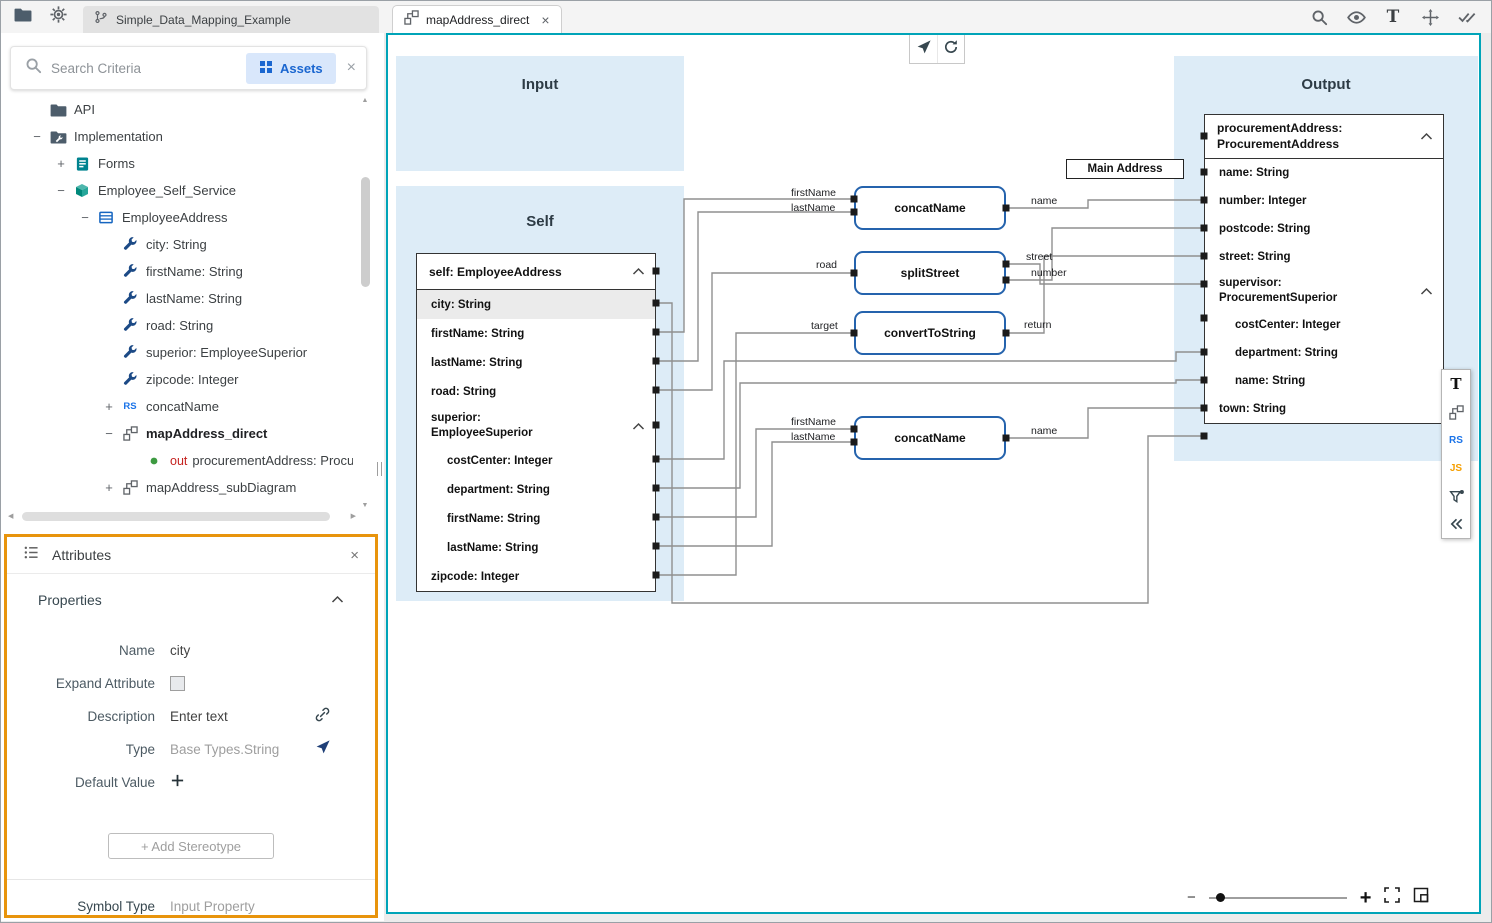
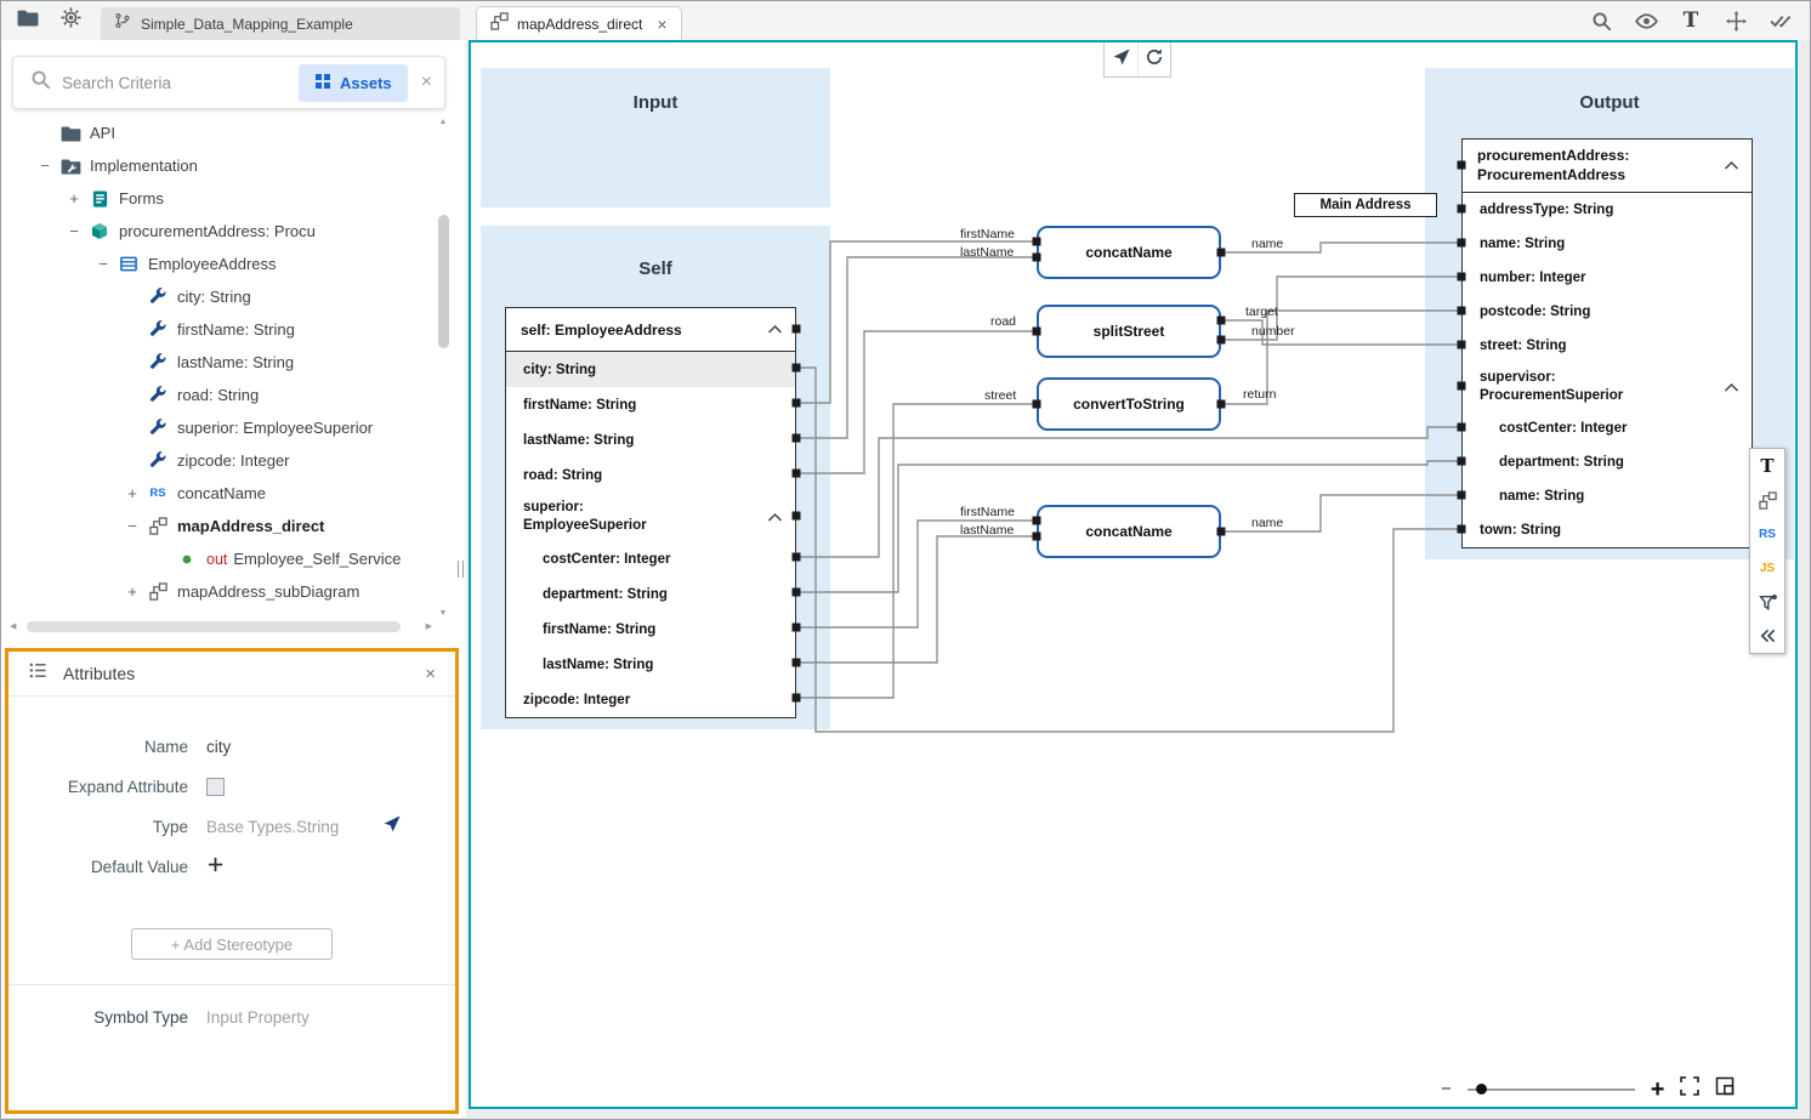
  Simple_Data_Mapping_Example
  mapAddress_direct
  ×
  T
  Search Criteria
  Assets
  ×
  API
  −
  Implementation
  +
  Forms
  −
- Employee_Self_Service
+ procurementAddress: Procu
  −
  EmployeeAddress
  city: String
  firstName: String
  lastName: String
  road: String
  superior: EmployeeSuperior
  zipcode: Integer
  +
  RS
  concatName
  −
  mapAddress_direct
  out
- procurementAddress: Procu
+ Employee_Self_Service
  +
  mapAddress_subDiagram
  Attributes
  ×
- Properties
  Name
  city
  Expand Attribute
- Description
- Enter text
  Type
  Base Types.String
  Default Value
  + Add Stereotype
  Symbol Type
  Input Property
  Input
  Self
  Output
  concatName
  splitStreet
  convertToString
  concatName
  self: EmployeeAddress
  city: String
  firstName: String
  lastName: String
  road: String
  superior: EmployeeSuperior
  costCenter: Integer
  department: String
  firstName: String
  lastName: String
  zipcode: Integer
  procurementAddress: ProcurementAddress
+ addressType: String
  name: String
  number: Integer
  postcode: String
  street: String
  supervisor: ProcurementSuperior
  costCenter: Integer
  department: String
  name: String
  town: String
  Main Address
  firstName
  lastName
  name
  road
- street
+ target
  number
- target
+ street
  return
  firstName
  lastName
  name
  T
  RS
  JS
  −
  +
